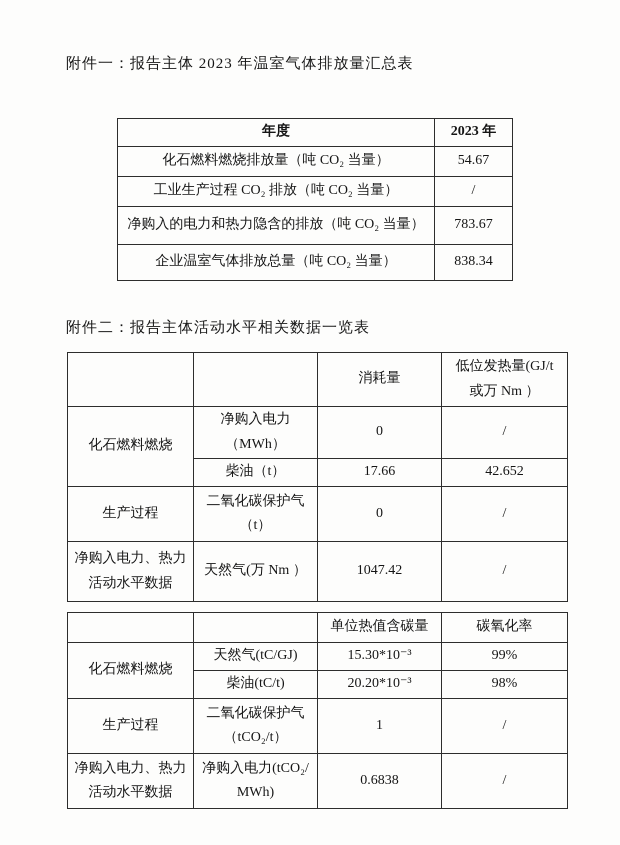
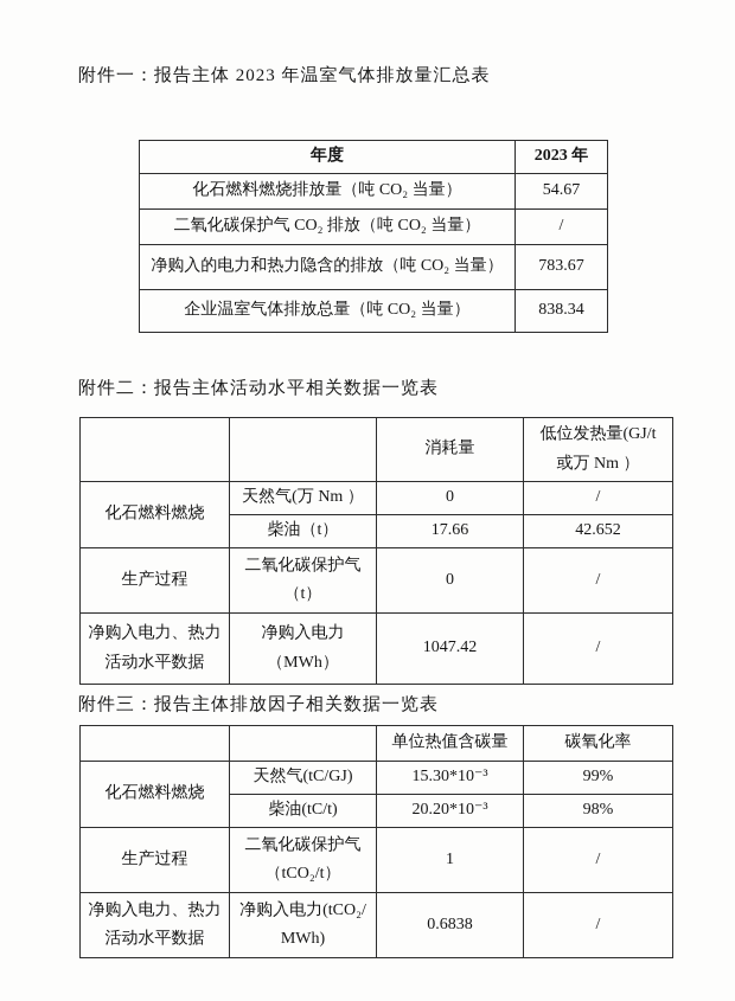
  附件一：报告主体 2023 年温室气体排放量汇总表
  年度	2023 年
  化石燃料燃烧排放量（吨 CO₂ 当量）	54.67
- 工业生产过程 CO₂ 排放（吨 CO₂ 当量）	/
+ 二氧化碳保护气 CO₂ 排放（吨 CO₂ 当量）	/
  净购入的电力和热力隐含的排放（吨 CO₂ 当量）	783.67
  企业温室气体排放总量（吨 CO₂ 当量）	838.34
  附件二：报告主体活动水平相关数据一览表
  		消耗量	低位发热量(GJ/t 或万 Nm ）
- 化石燃料燃烧	净购入电力 （MWh）	0	/
+ 化石燃料燃烧	天然气(万 Nm ）	0	/
  柴油（t）	17.66	42.652
  生产过程	二氧化碳保护气 （t）	0	/
- 净购入电力、热力 活动水平数据	天然气(万 Nm ）	1047.42	/
+ 净购入电力、热力 活动水平数据	净购入电力 （MWh）	1047.42	/
+ 附件三：报告主体排放因子相关数据一览表
  		单位热值含碳量	碳氧化率
  化石燃料燃烧	天然气(tC/GJ)	15.30*10⁻³	99%
  柴油(tC/t)	20.20*10⁻³	98%
  生产过程	二氧化碳保护气 （tCO₂/t）	1	/
  净购入电力、热力 活动水平数据	净购入电力(tCO₂/ MWh)	0.6838	/
